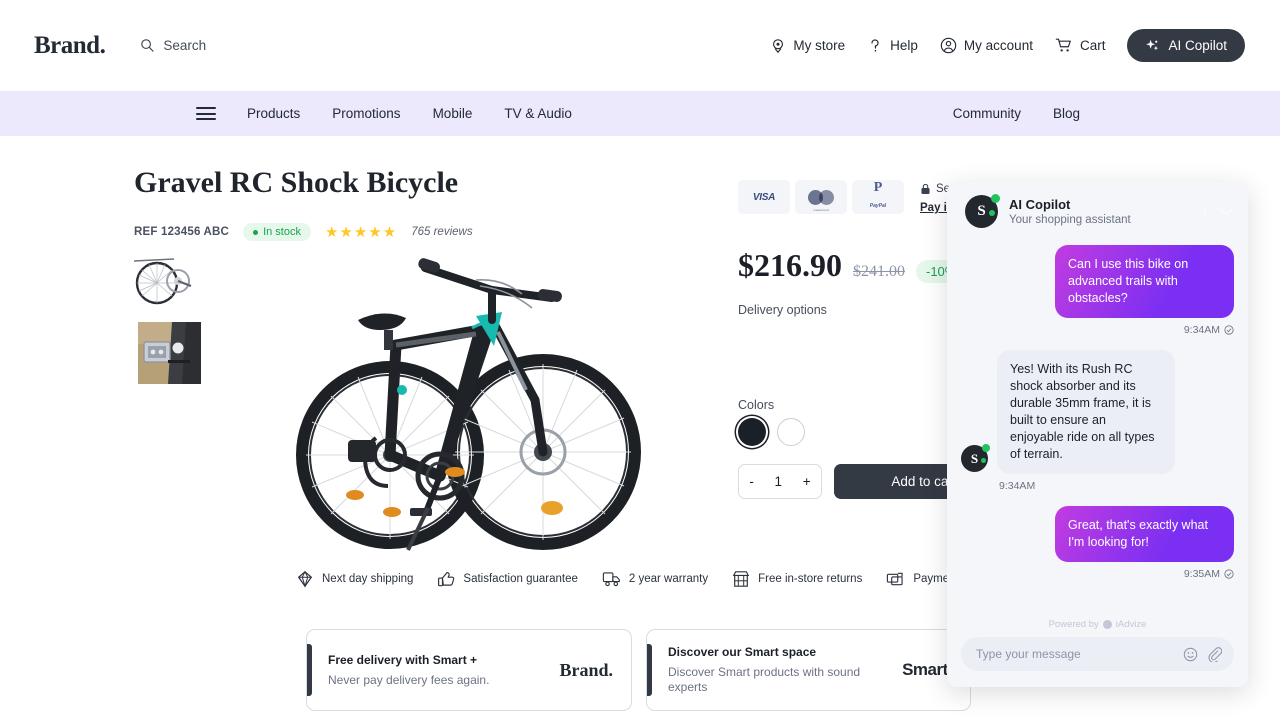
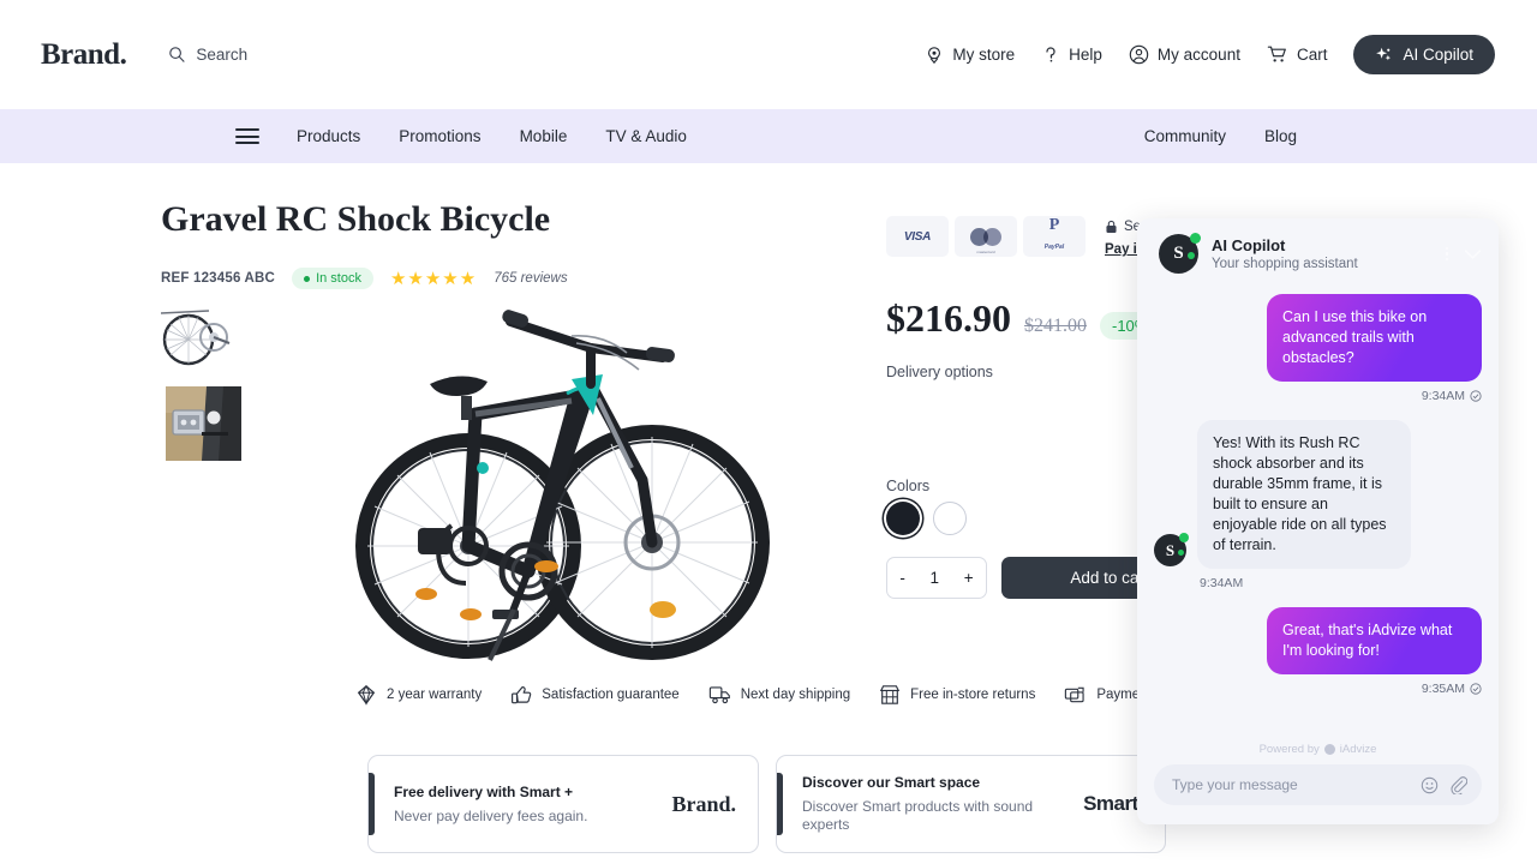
  Brand.
  Search
  My store
  Help
  My account
  Cart
  AI Copilot
  Products
  Promotions
  Mobile
  TV & Audio
  Community
  Blog
  Gravel RC Shock Bicycle
  REF 123456 ABC
  In stock
  ★★★★★
  765 reviews
  VISA
  P
  Pay i
  $216.90
  $241.00
  -10
  Delivery options
  Colors
  -
  1
  +
  Add to ca
- Next day shipping
+ 2 year warranty
  Satisfaction guarantee
- 2 year warranty
+ Next day shipping
  Free in-store returns
  Free delivery with Smart +
  Never pay delivery fees again.
  Brand.
  Discover our Smart space
  Discover Smart products with sound experts
  Smart
  S
  AI Copilot
  Your shopping assistant
  Can I use this bike on advanced trails with obstacles?
  9:34AM
  S
  Yes! With its Rush RC shock absorber and its durable 35mm frame, it is built to ensure an enjoyable ride on all types of terrain.
  9:34AM
- Great, that's exactly what I'm looking for!
+ Great, that's iAdvize what I'm looking for!
  9:35AM
  Powered by
  iAdvize
  Type your message
